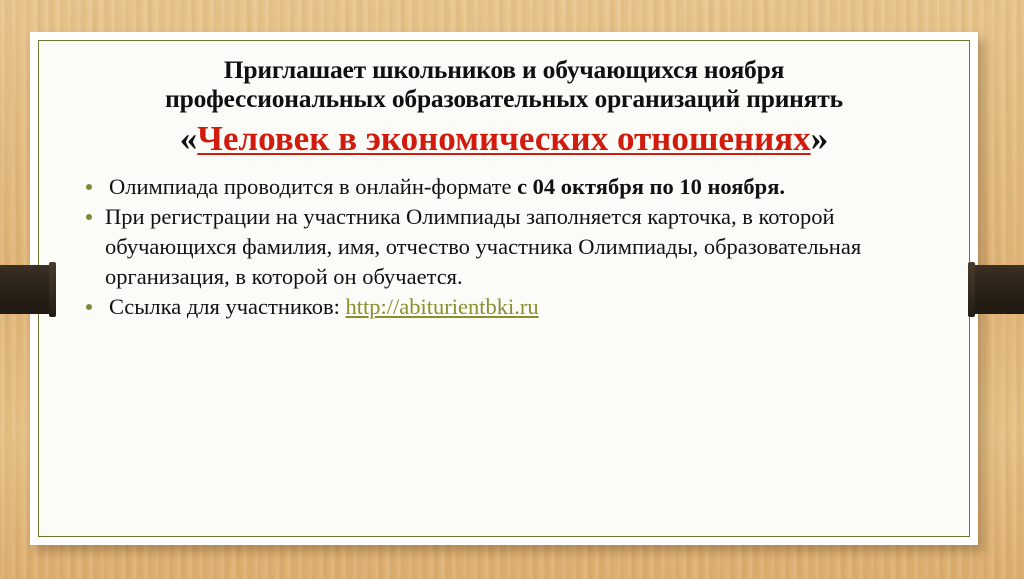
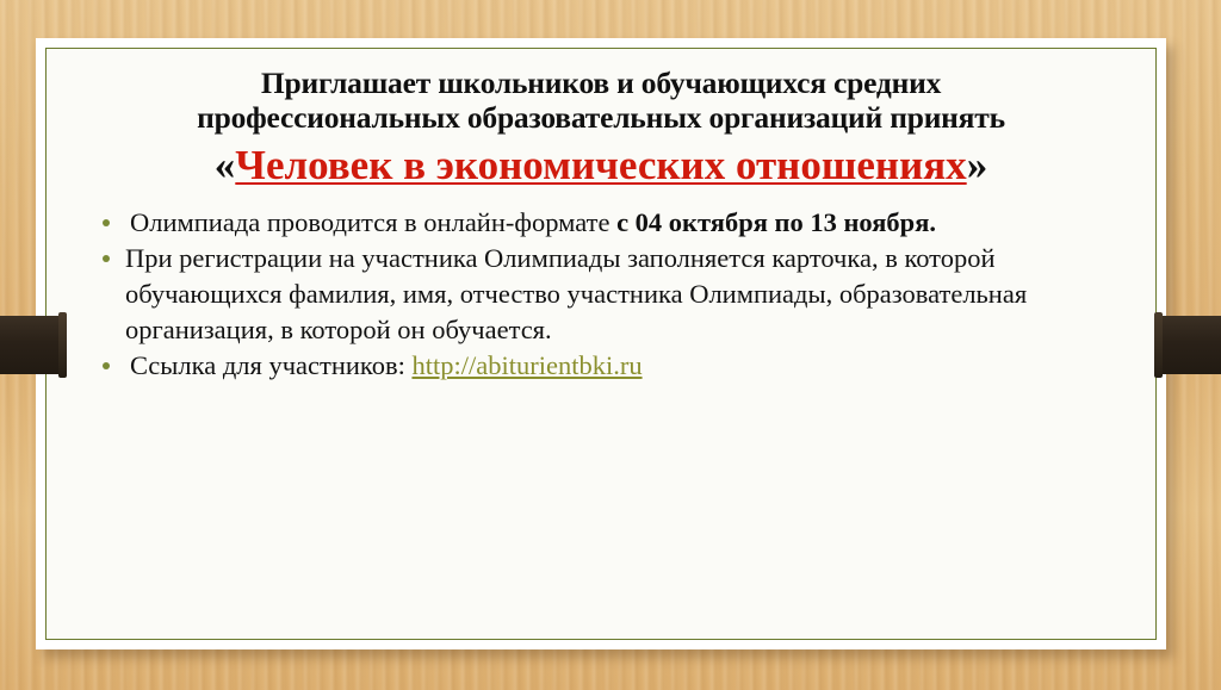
- Приглашает школьников и обучающихся ноября
+ Приглашает школьников и обучающихся средних
  профессиональных образовательных организаций принять
  «Человек в экономических отношениях»
- Олимпиада проводится в онлайн-формате с 04 октября по 10 ноября.
+ Олимпиада проводится в онлайн-формате с 04 октября по 13 ноября.
  При регистрации на участника Олимпиады заполняется карточка, в которой обучающихся фамилия, имя, отчество участника Олимпиады, образовательная организация, в которой он обучается.
  Ссылка для участников: http://abiturientbki.ru
